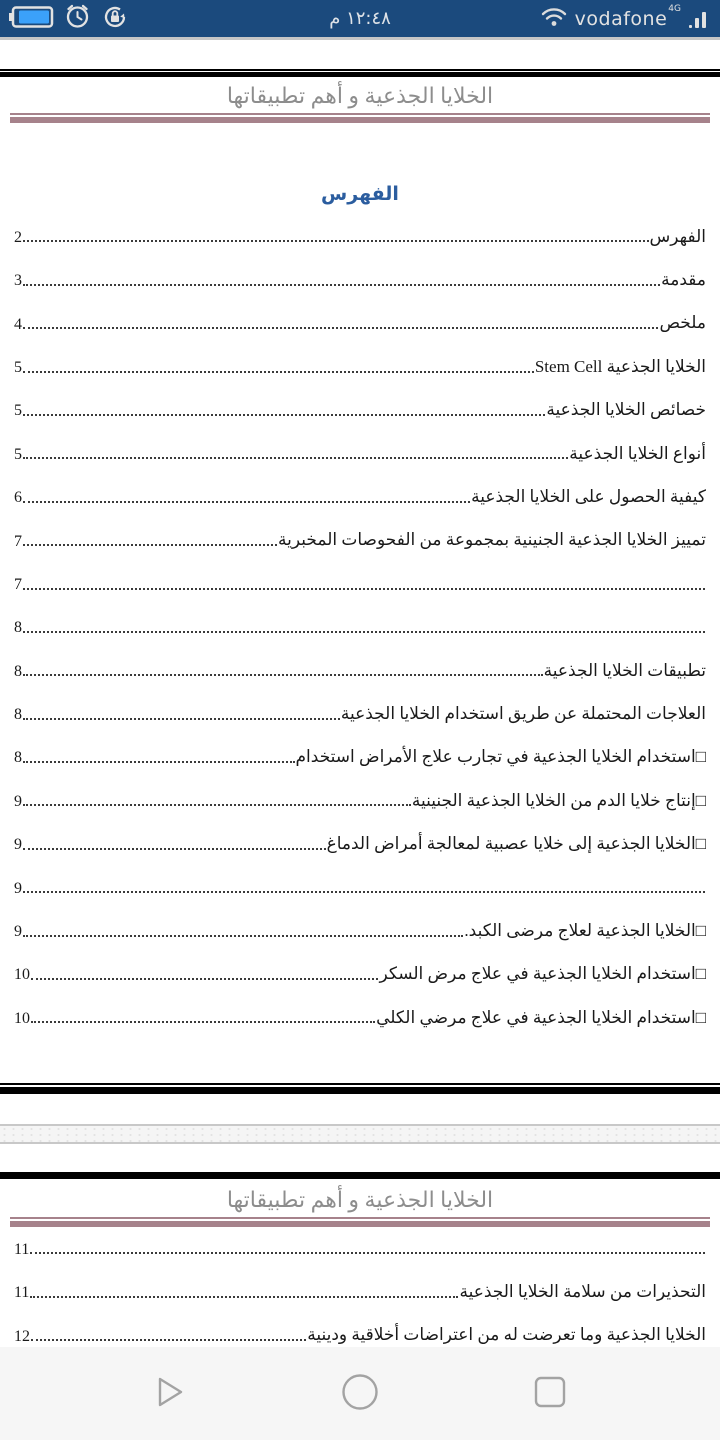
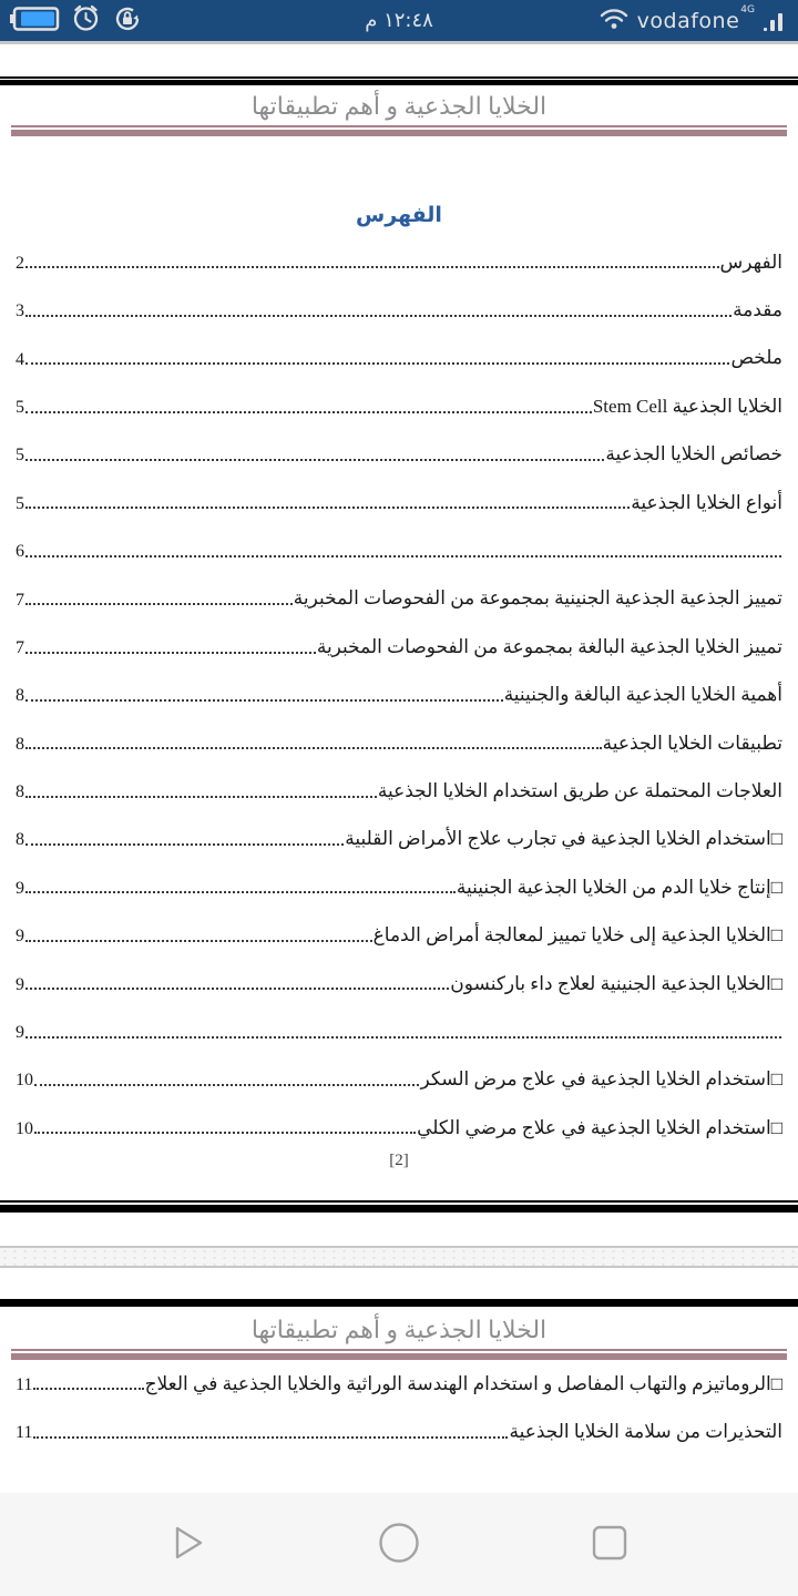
  ١٢:٤٨ م
  vodafone4G
  الخلايا الجذعية و أهم تطبيقاتها
  الفهرس
  الفهرس
  2
  مقدمة
  3
  ملخص
  4
  الخلايا الجذعية Stem Cell
  5
  خصائص الخلايا الجذعية
  5
  أنواع الخلايا الجذعية
  5
- كيفية الحصول على الخلايا الجذعية
  6
- تمييز الخلايا الجذعية الجنينية بمجموعة من الفحوصات المخبرية
+ تمييز الجذعية الجذعية الجنينية بمجموعة من الفحوصات المخبرية
  7
+ تمييز الخلايا الجذعية البالغة بمجموعة من الفحوصات المخبرية
  7
+ أهمية الخلايا الجذعية البالغة والجنينية
  8
  تطبيقات الخلايا الجذعية
  8
  العلاجات المحتملة عن طريق استخدام الخلايا الجذعية
  8
- □استخدام الخلايا الجذعية في تجارب علاج الأمراض استخدام
+ □استخدام الخلايا الجذعية في تجارب علاج الأمراض القلبية
  8
  □إنتاج خلايا الدم من الخلايا الجذعية الجنينية
  9
- □الخلايا الجذعية إلى خلايا عصبية لمعالجة أمراض الدماغ
+ □الخلايا الجذعية إلى خلايا تمييز لمعالجة أمراض الدماغ
  9
+ □الخلايا الجذعية الجنينية لعلاج داء باركنسون
  9
- □الخلايا الجذعية لعلاج مرضى الكبد.
  9
  □استخدام الخلايا الجذعية في علاج مرض السكر
  10
  □استخدام الخلايا الجذعية في علاج مرضي الكلي
  10
+ [2]
  الخلايا الجذعية و أهم تطبيقاتها
+ □الروماتيزم والتهاب المفاصل و استخدام الهندسة الوراثية والخلايا الجذعية في العلاج
  11
  التحذيرات من سلامة الخلايا الجذعية
  11
- الخلايا الجذعية وما تعرضت له من اعتراضات أخلاقية ودينية
- 12
